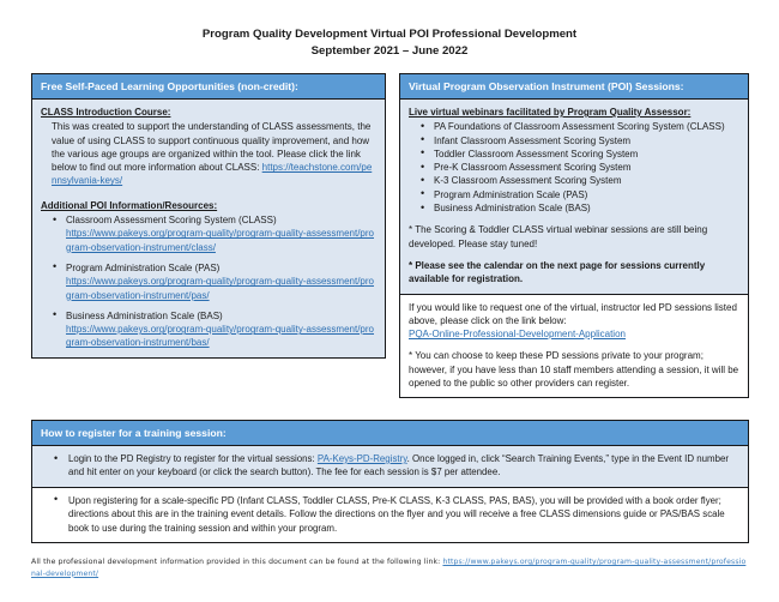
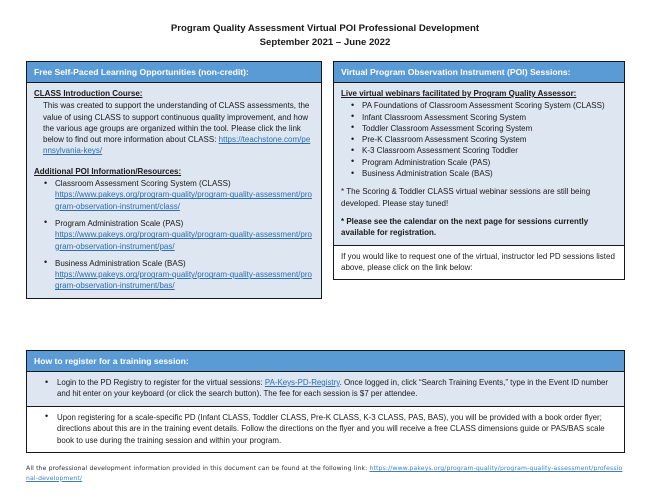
- Program Quality Development Virtual POI Professional Development
+ Program Quality Assessment Virtual POI Professional Development
  September 2021 – June 2022
  Free Self-Paced Learning Opportunities (non-credit):
  CLASS Introduction Course:
  This was created to support the understanding of CLASS assessments, the value of using CLASS to support continuous quality improvement, and how the various age groups are organized within the tool. Please click the link below to find out more information about CLASS: https://teachstone.com/pennsylvania-keys/
  Additional POI Information/Resources:
  Classroom Assessment Scoring System (CLASS)
  https://www.pakeys.org/program-quality/program-quality-assessment/program-observation-instrument/class/
  Program Administration Scale (PAS)
  https://www.pakeys.org/program-quality/program-quality-assessment/program-observation-instrument/pas/
  Business Administration Scale (BAS)
  https://www.pakeys.org/program-quality/program-quality-assessment/program-observation-instrument/bas/
  Virtual Program Observation Instrument (POI) Sessions:
  Live virtual webinars facilitated by Program Quality Assessor:
  PA Foundations of Classroom Assessment Scoring System (CLASS)
  Infant Classroom Assessment Scoring System
  Toddler Classroom Assessment Scoring System
  Pre-K Classroom Assessment Scoring System
- K-3 Classroom Assessment Scoring System
+ K-3 Classroom Assessment Scoring Toddler
  Program Administration Scale (PAS)
  Business Administration Scale (BAS)
  * The Scoring & Toddler CLASS virtual webinar sessions are still being developed. Please stay tuned!
  * Please see the calendar on the next page for sessions currently available for registration.
  If you would like to request one of the virtual, instructor led PD sessions listed above, please click on the link below:
- PQA-Online-Professional-Development-Application
- * You can choose to keep these PD sessions private to your program; however, if you have less than 10 staff members attending a session, it will be opened to the public so other providers can register.
  How to register for a training session:
  Login to the PD Registry to register for the virtual sessions: PA-Keys-PD-Registry. Once logged in, click “Search Training Events,” type in the Event ID number and hit enter on your keyboard (or click the search button). The fee for each session is $7 per attendee.
  Upon registering for a scale-specific PD (Infant CLASS, Toddler CLASS, Pre-K CLASS, K-3 CLASS, PAS, BAS), you will be provided with a book order flyer; directions about this are in the training event details. Follow the directions on the flyer and you will receive a free CLASS dimensions guide or PAS/BAS scale book to use during the training session and within your program.
